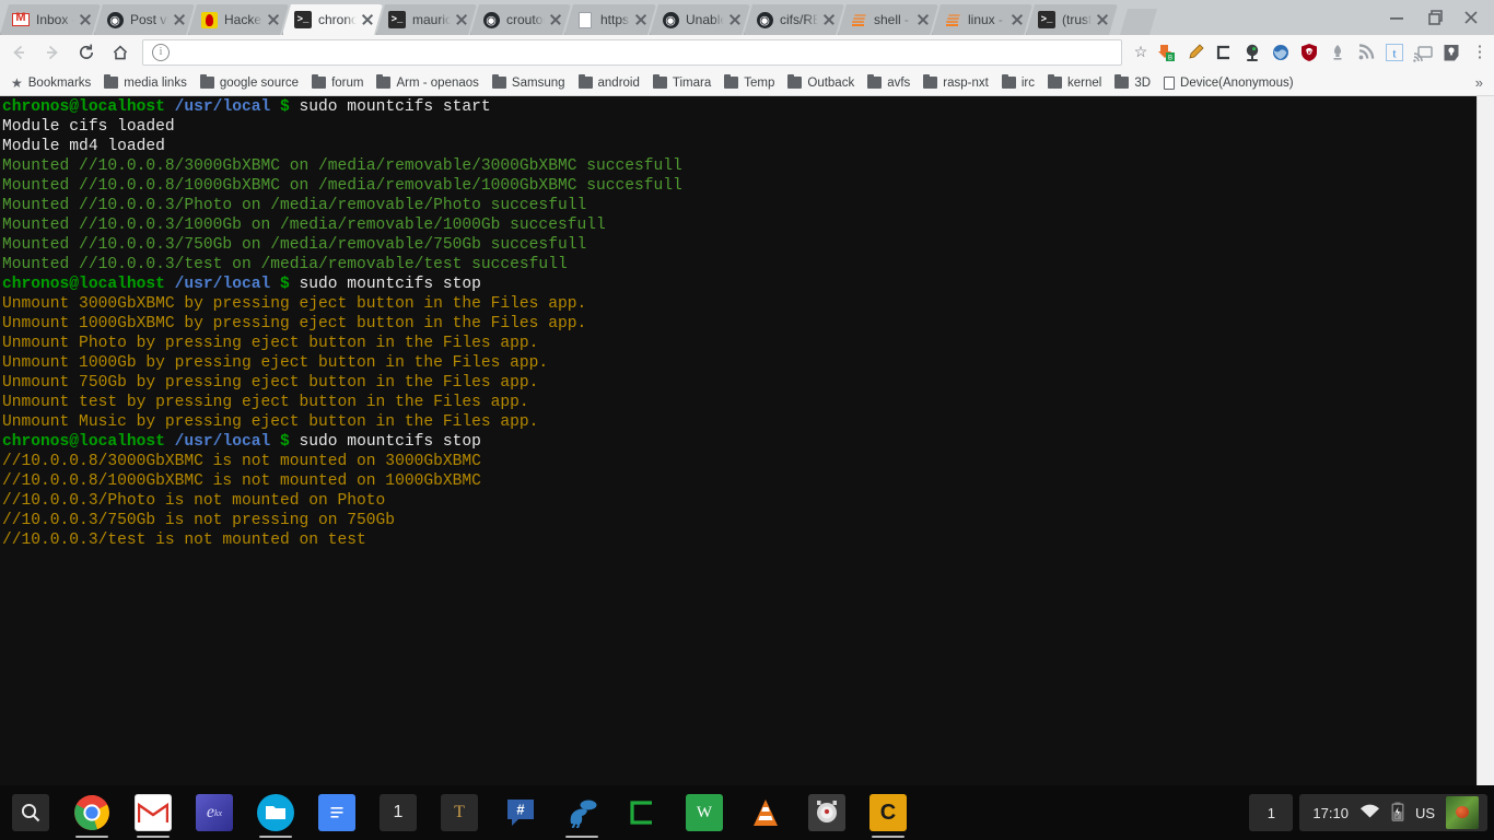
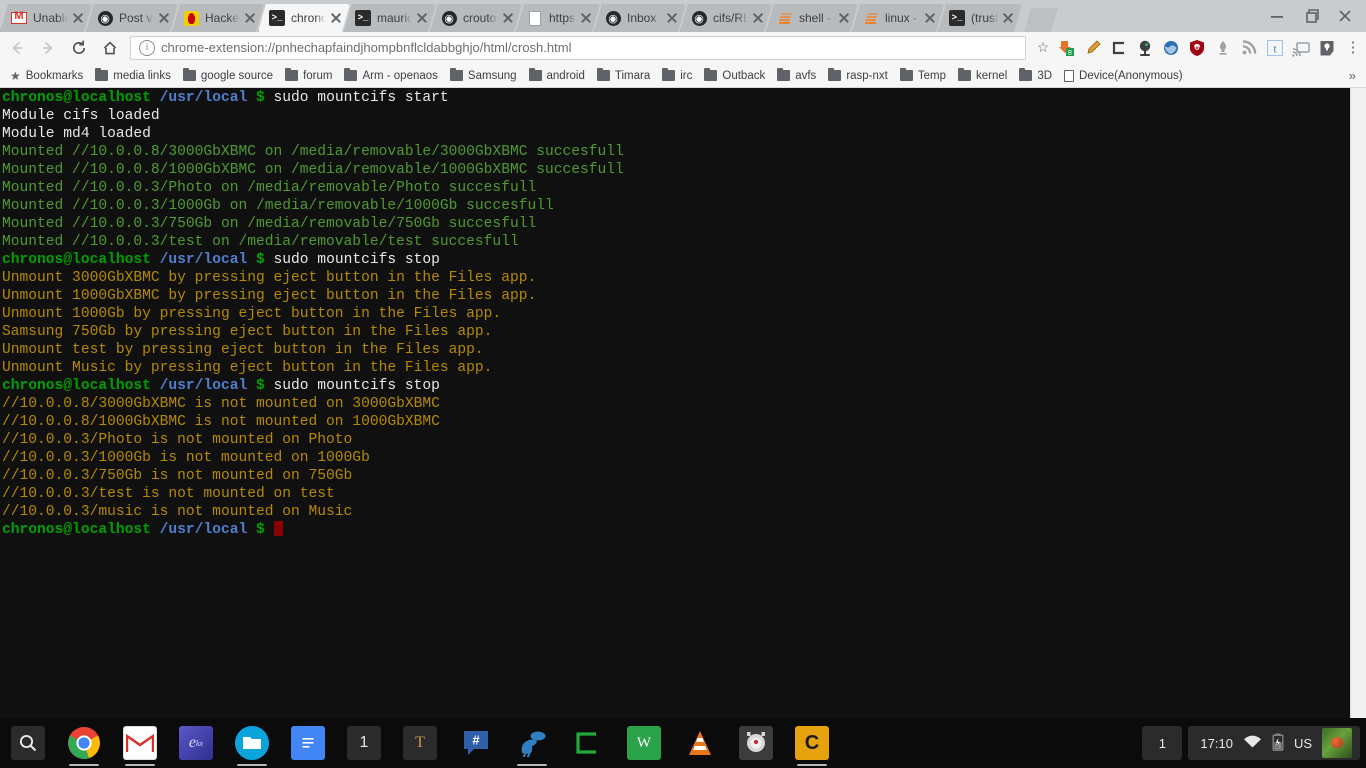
- Inbox -
+ Unable
  ◉
  Post v
  Hacke
  >_
  chrono
  >_
  mauric
  ◉
  crouto
  https
  ◉
- Unable
+ Inbox -
  ◉
  cifs/RE
  shell -
  linux -
  >_
  (trust
  i
+ chrome-extension://pnhechapfaindjhompbnflcldabbghjo/html/crosh.html
  ☆
  t
  ⋮
  ★
  Bookmarks
  media links
  google source
  forum
  Arm - openaos
  Samsung
  android
  Timara
- Temp
+ irc
  Outback
  avfs
  rasp-nxt
- irc
+ Temp
  kernel
  3D
  Device(Anonymous)
  »
  chronos@localhost /usr/local $ sudo mountcifs start
  Module cifs loaded
  Module md4 loaded
  Mounted //10.0.0.8/3000GbXBMC on /media/removable/3000GbXBMC succesfull
  Mounted //10.0.0.8/1000GbXBMC on /media/removable/1000GbXBMC succesfull
  Mounted //10.0.0.3/Photo on /media/removable/Photo succesfull
  Mounted //10.0.0.3/1000Gb on /media/removable/1000Gb succesfull
  Mounted //10.0.0.3/750Gb on /media/removable/750Gb succesfull
  Mounted //10.0.0.3/test on /media/removable/test succesfull
  chronos@localhost /usr/local $ sudo mountcifs stop
  Unmount 3000GbXBMC by pressing eject button in the Files app.
  Unmount 1000GbXBMC by pressing eject button in the Files app.
- Unmount Photo by pressing eject button in the Files app.
  Unmount 1000Gb by pressing eject button in the Files app.
- Unmount 750Gb by pressing eject button in the Files app.
+ Samsung 750Gb by pressing eject button in the Files app.
  Unmount test by pressing eject button in the Files app.
  Unmount Music by pressing eject button in the Files app.
  chronos@localhost /usr/local $ sudo mountcifs stop
  //10.0.0.8/3000GbXBMC is not mounted on 3000GbXBMC
  //10.0.0.8/1000GbXBMC is not mounted on 1000GbXBMC
  //10.0.0.3/Photo is not mounted on Photo
+ //10.0.0.3/1000Gb is not mounted on 1000Gb
- //10.0.0.3/750Gb is not pressing on 750Gb
+ //10.0.0.3/750Gb is not mounted on 750Gb
  //10.0.0.3/test is not mounted on test
+ //10.0.0.3/music is not mounted on Music
+ chronos@localhost /usr/local $
  e
  kx
  1
  T
  #
  W
  C
  1
  17:10
  US
